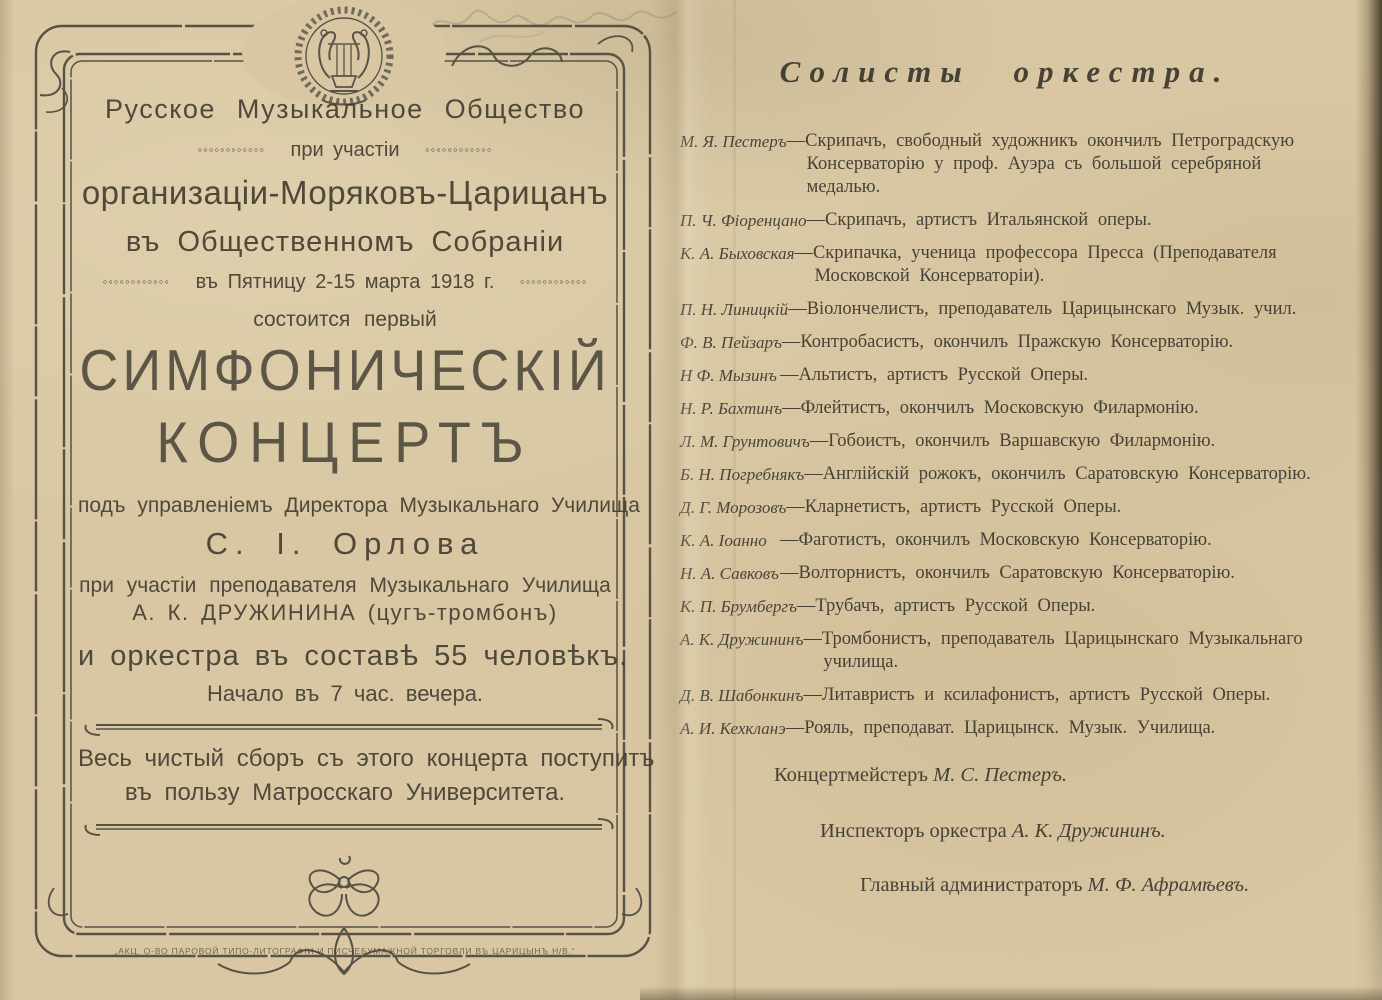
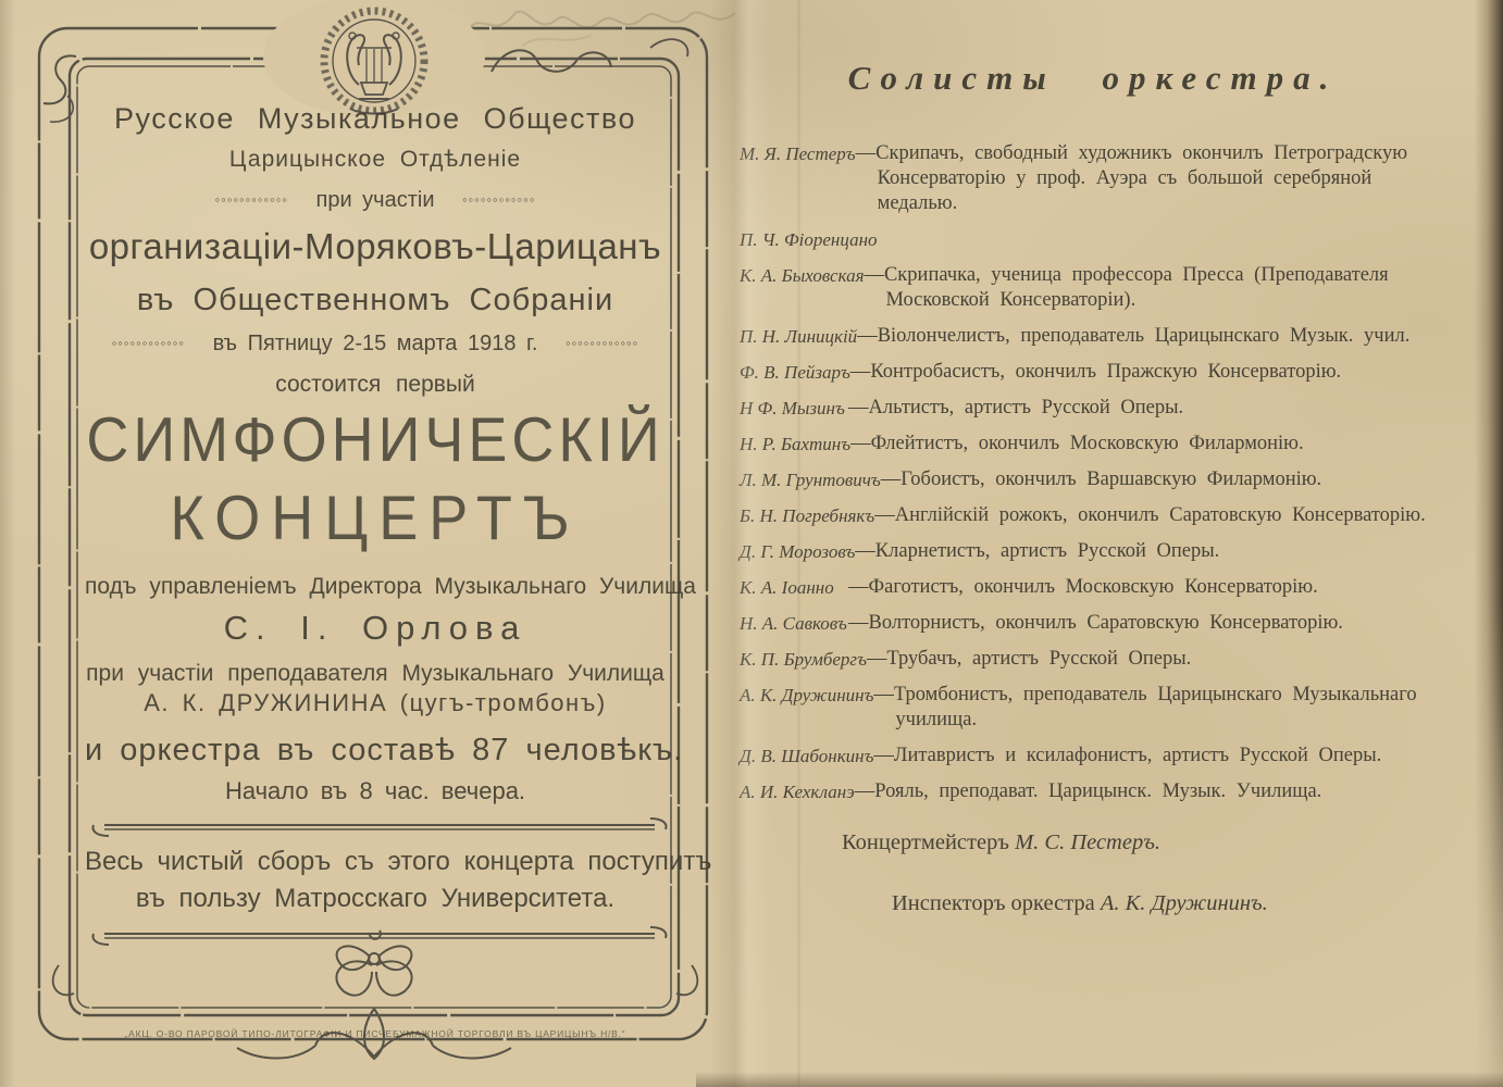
  Русское Музыкальное Общество
+ Царицынское Отдѣленіе
  ◦◦◦◦◦◦◦◦◦◦◦◦ при участіи ◦◦◦◦◦◦◦◦◦◦◦◦
  организаціи-Моряковъ-Царицанъ
  въ Общественномъ Собраніи
  ◦◦◦◦◦◦◦◦◦◦◦◦ въ Пятницу 2-15 марта 1918 г. ◦◦◦◦◦◦◦◦◦◦◦◦
  состоится первый
  СИМФОНИЧЕСКІЙ
  КОНЦЕРТЪ
  подъ управленіемъ Директора Музыкальнаго Училища
  С. І. Орлова
  при участіи преподавателя Музыкальнаго Училища
  А. К. ДРУЖИНИНА (цугъ-тромбонъ)
- и оркестра въ составѣ 55 человѣкъ.
+ и оркестра въ составѣ 87 человѣкъ.
- Начало въ 7 час. вечера.
+ Начало въ 8 час. вечера.
  Весь чистый сборъ съ этого концерта поступитъ
  въ пользу Матросскаго Университета.
  „АКЦ. О-ВО ПАРОВОЙ ТИПО-ЛИТОГРАФІИ И ПИСЧЕБУМАЖНОЙ ТОРГОВЛИ ВЪ ЦАРИЦЫНЪ Н/В.“
  Солисты оркестра.
  . Пестеръ
  —Скрипачъ, свободный художникъ окончилъ Петроградскую
  Консерваторію у проф. Ауэра съ большой серебряной
  медалью.
  . Фіоренцано
- —Скрипачъ, артистъ Итальянской оперы.
  . Быховская
  —Скрипачка, ученица профессора Пресса (Преподавателя
  Московской Консерваторіи).
  . Линицкій
  —Віолончелистъ, преподаватель Царицынскаго Музык. учил.
  . Пейзаръ
  —Контробасистъ, окончилъ Пражскую Консерваторію.
  . Мызинъ
  —Альтистъ, артистъ Русской Оперы.
  . Бахтинъ
  —Флейтистъ, окончилъ Московскую Филармонію.
  . Грунтовичъ
  —Гобоистъ, окончилъ Варшавскую Филармонію.
  . Погребнякъ
  —Англійскій рожокъ, окончилъ Саратовскую Консерваторію.
  —Кларнетистъ, артистъ Русской Оперы.
  . Іоанно
  —Фаготистъ, окончилъ Московскую Консерваторію.
  . Савковъ
  —Волторнистъ, окончилъ Саратовскую Консерваторію.
  . Брумбергъ
  —Трубачъ, артистъ Русской Оперы.
  . Дружининъ
  —Тромбонистъ, преподаватель Царицынскаго Музыкальнаго
  училища.
  . Шабонкинъ
  —Литавристъ и ксилафонистъ, артистъ Русской Оперы.
  . Кехкланэ
  —Рояль, преподават. Царицынск. Музык. Училища.
  Концертмейстеръ М. С. Пестеръ.
  Инспекторъ оркестра А. К. Дружининъ.
- Главный администраторъ М. Ф. Афрамѣевъ.
